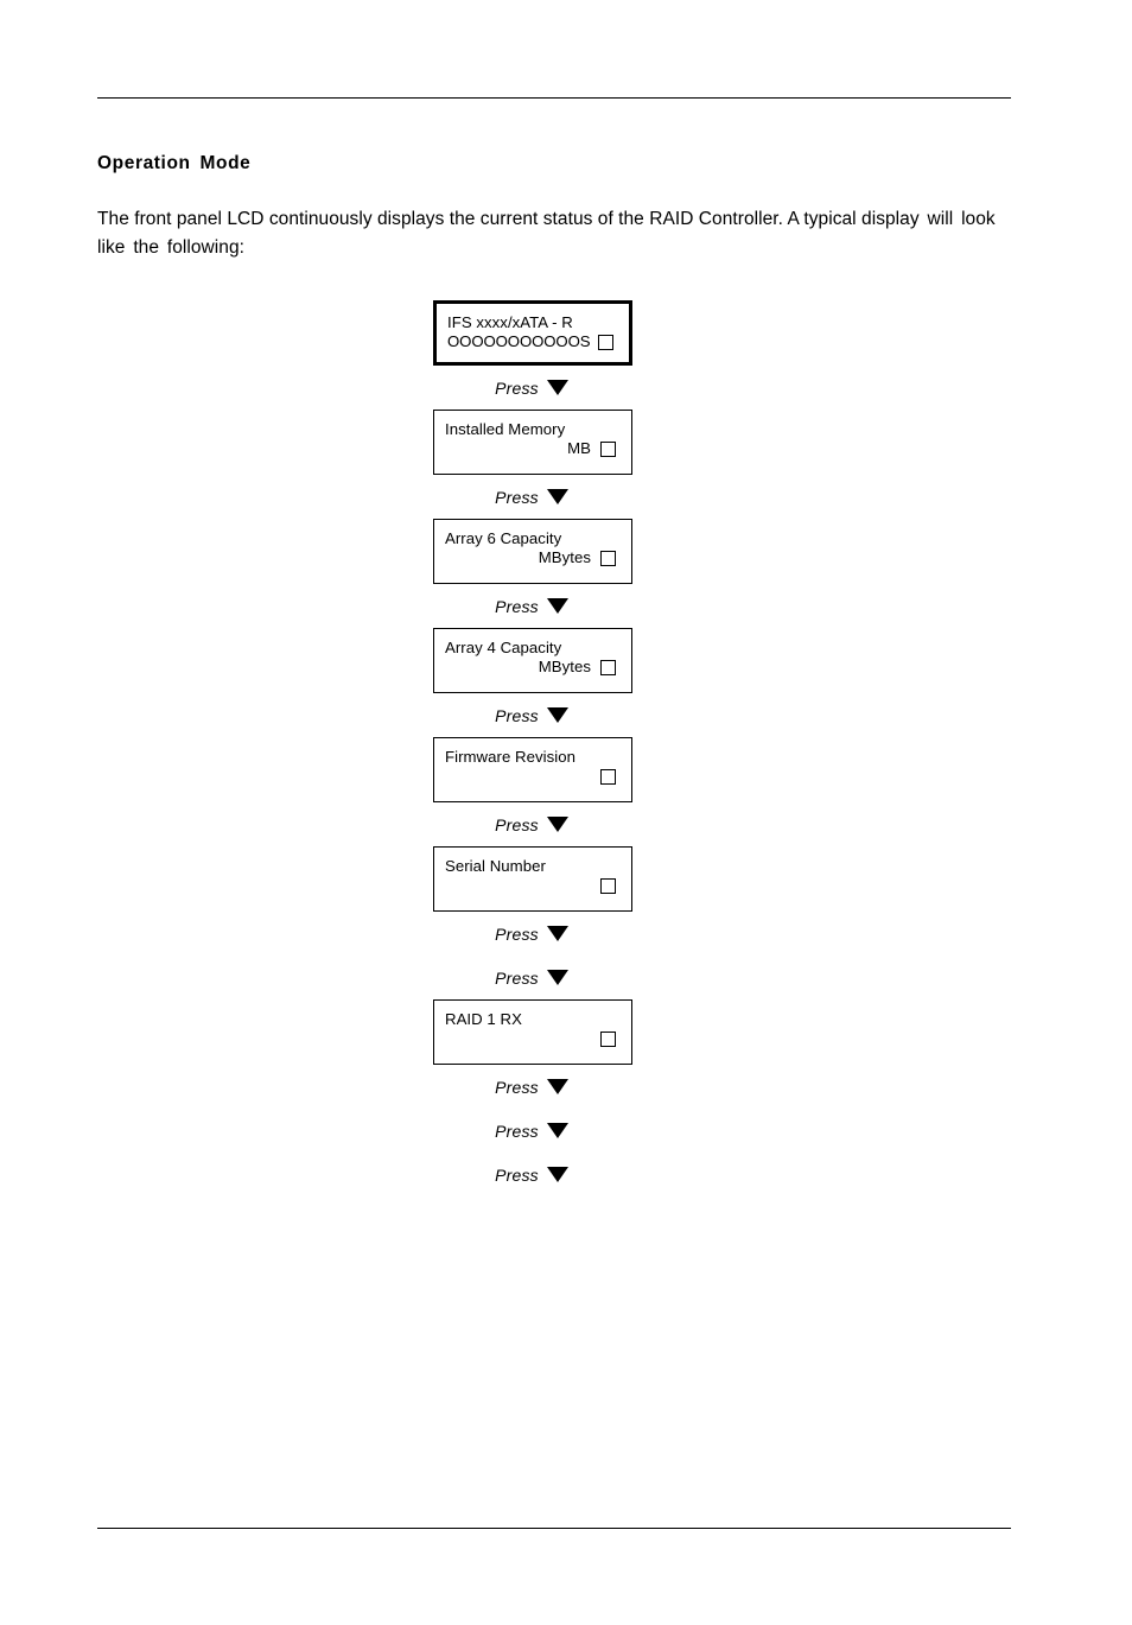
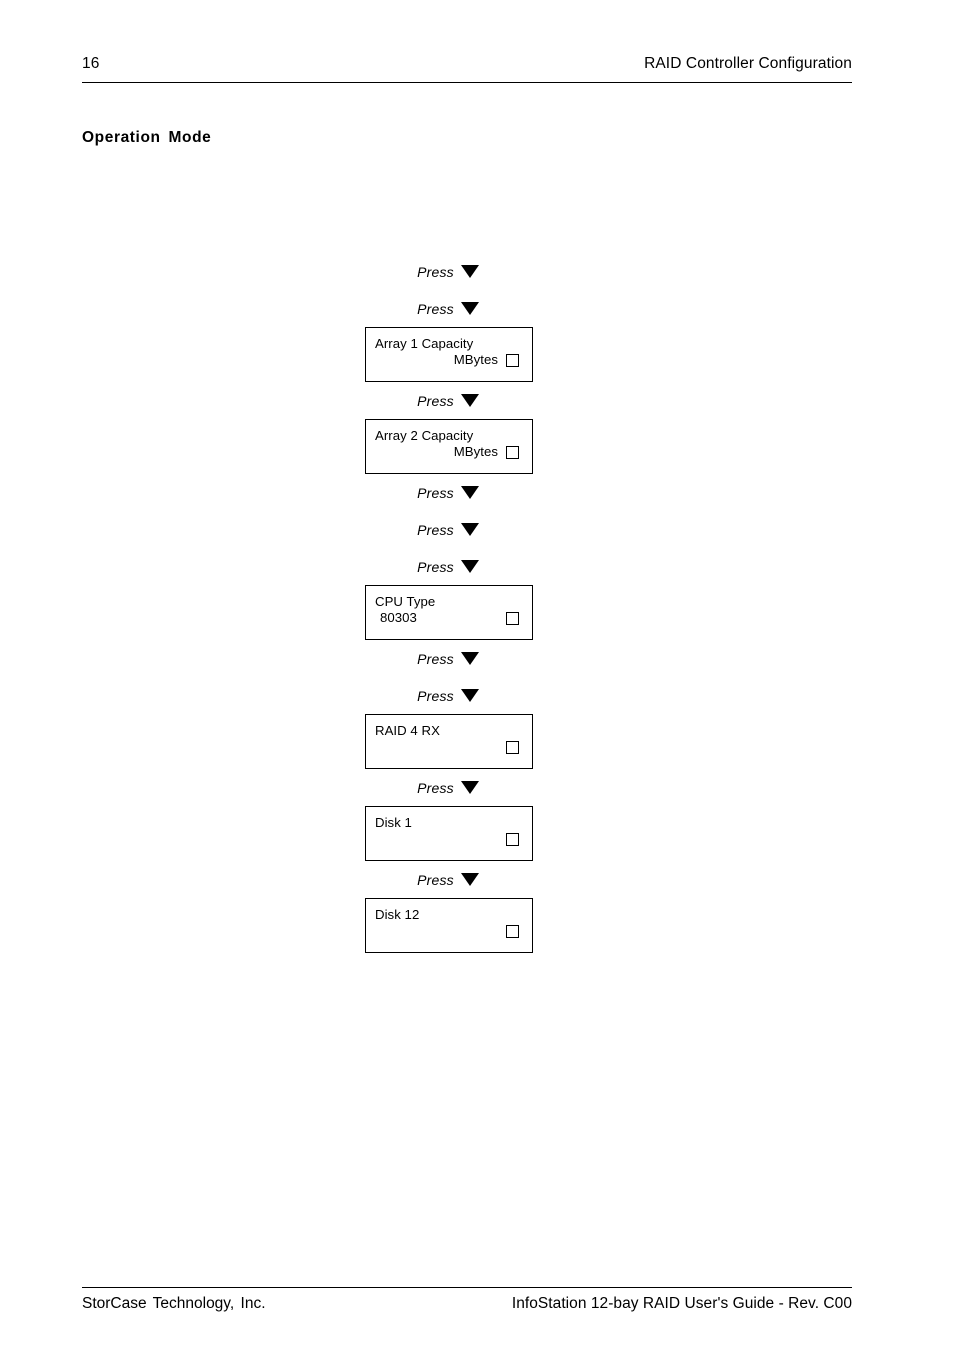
+ 16
+ RAID Controller Configuration
  Operation Mode
- The front panel LCD continuously displays the current status of the RAID Controller. A typical display will look like the following:
- IFS xxxx/xATA - R
- OOOOOOOOOOOS
  Press
- Installed Memory
- MB
  Press
- Array 6 Capacity
+ Array 1 Capacity
  MBytes
  Press
- Array 4 Capacity
+ Array 2 Capacity
  MBytes
  Press
- Firmware Revision
  Press
- Serial Number
  Press
+ CPU Type
+ 80303
  Press
- RAID 1 RX
  Press
+ RAID 4 RX
  Press
+ Disk 1
  Press
+ Disk 12
+ StorCase Technology, Inc.
+ InfoStation 12-bay RAID User's Guide - Rev. C00
